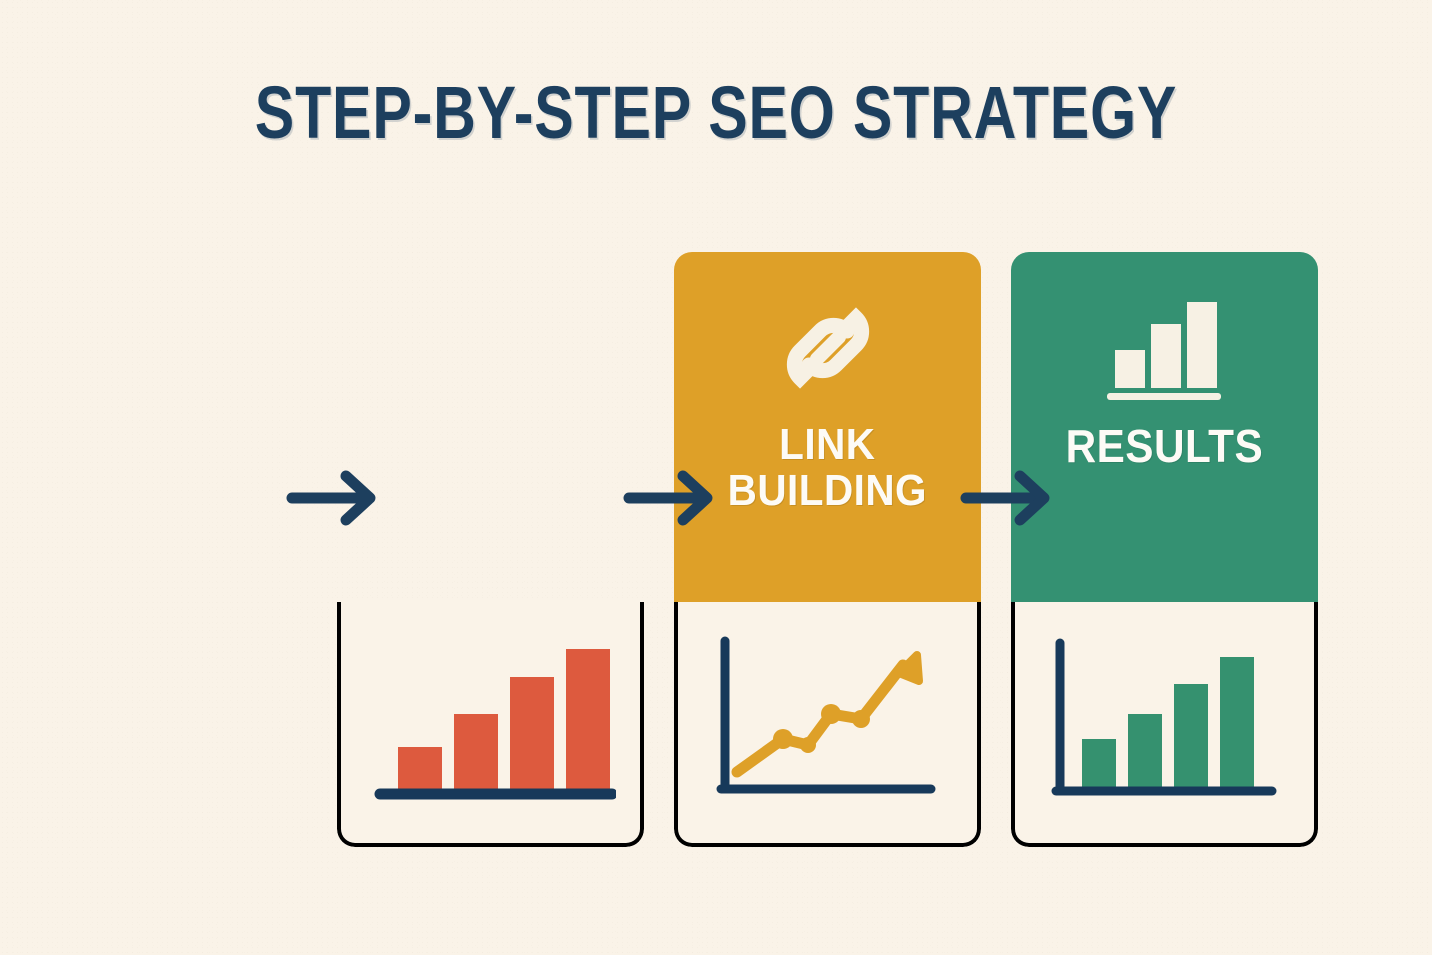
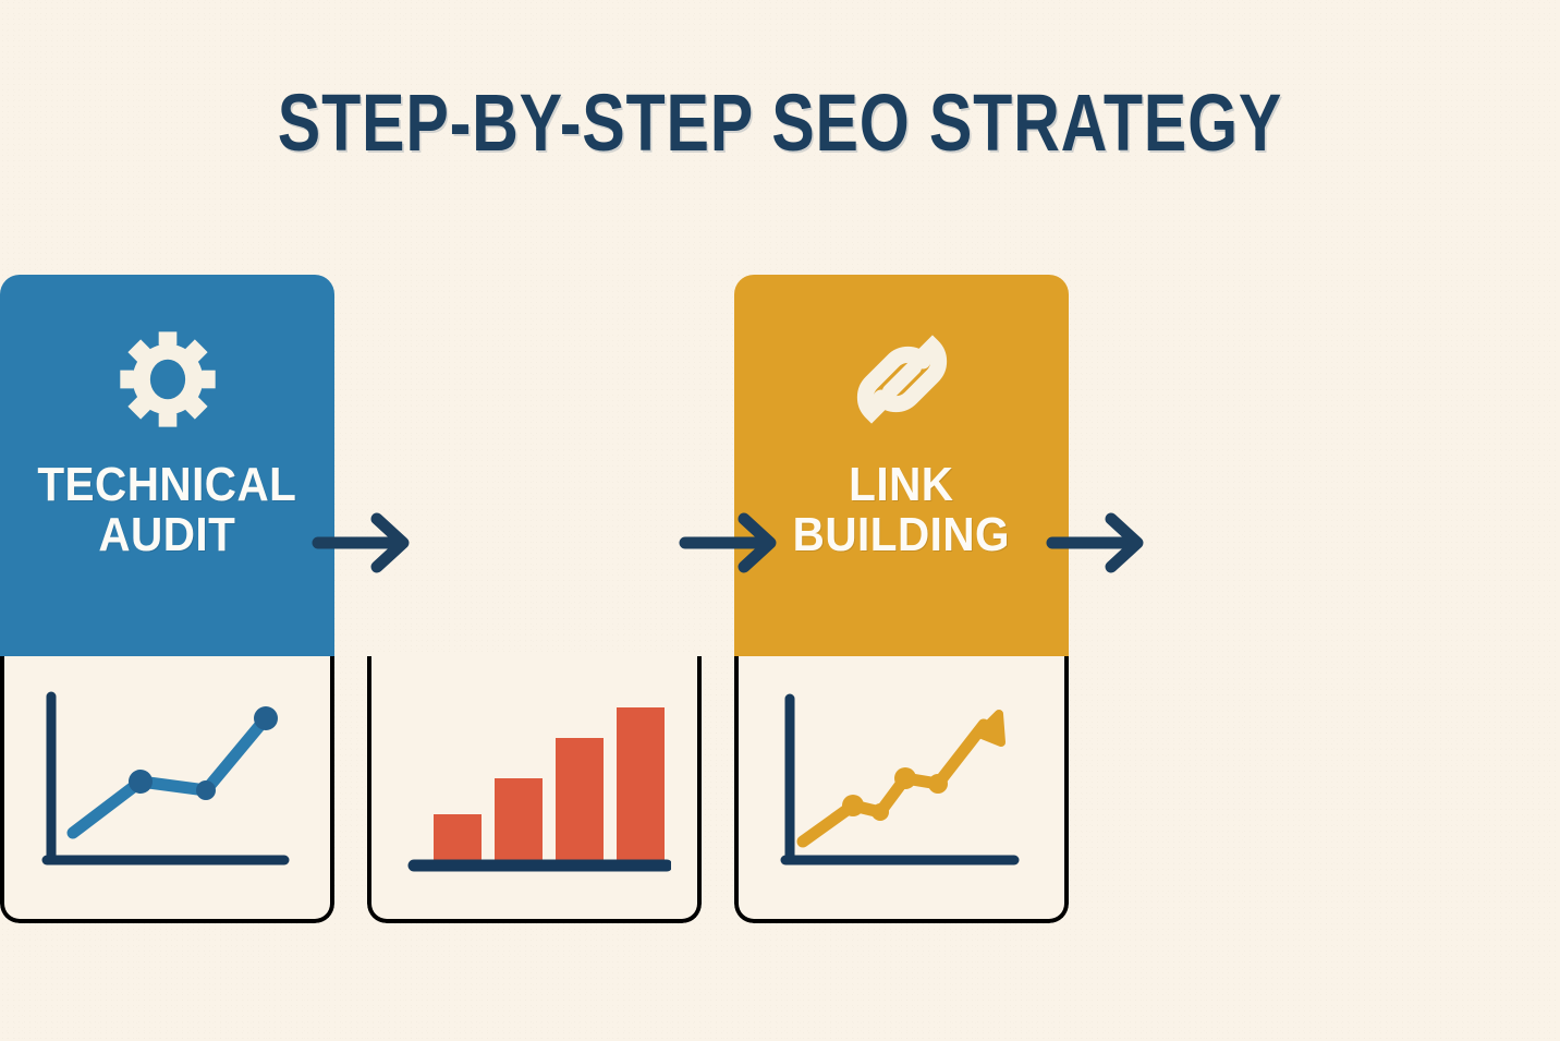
  STEP-BY-STEP SEO STRATEGY
+ TECHNICAL
+ AUDIT
  LINK
  BUILDING
- RESULTS
